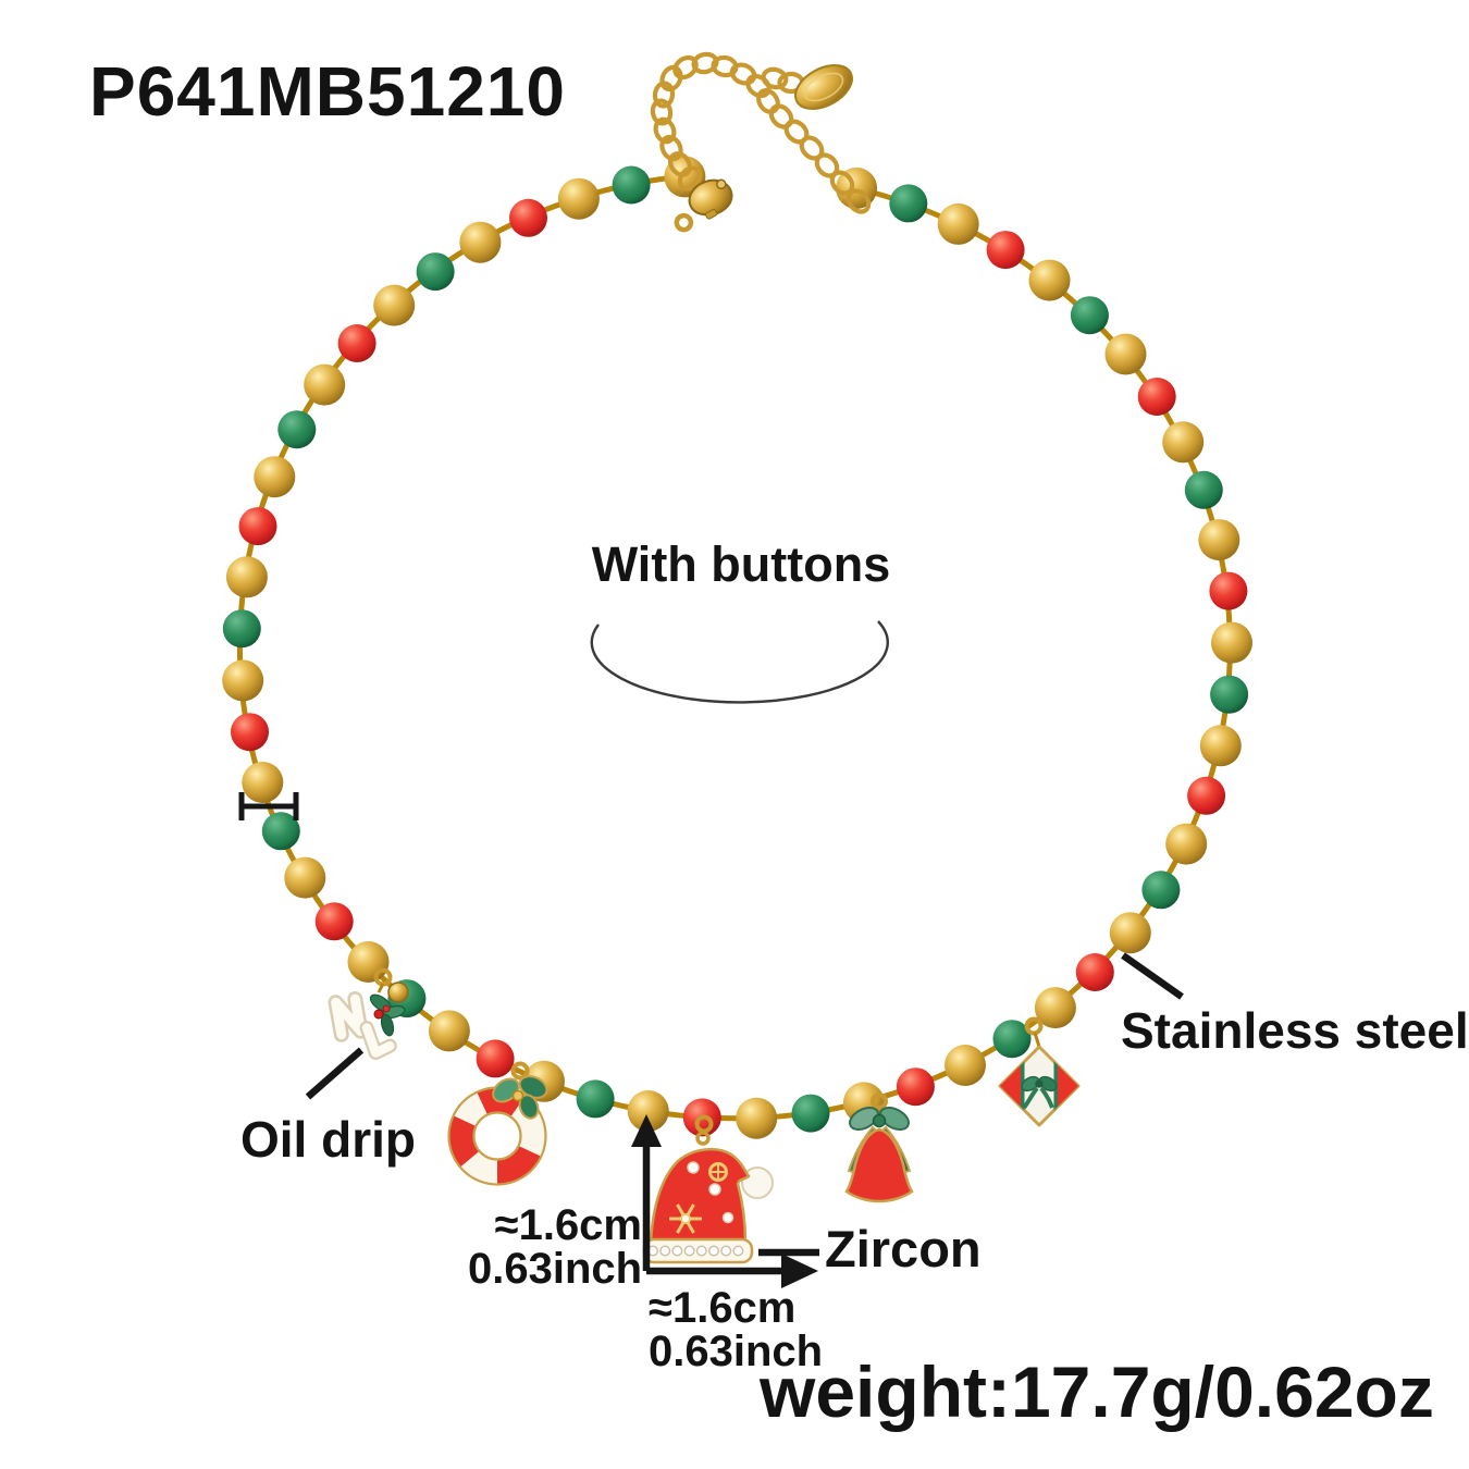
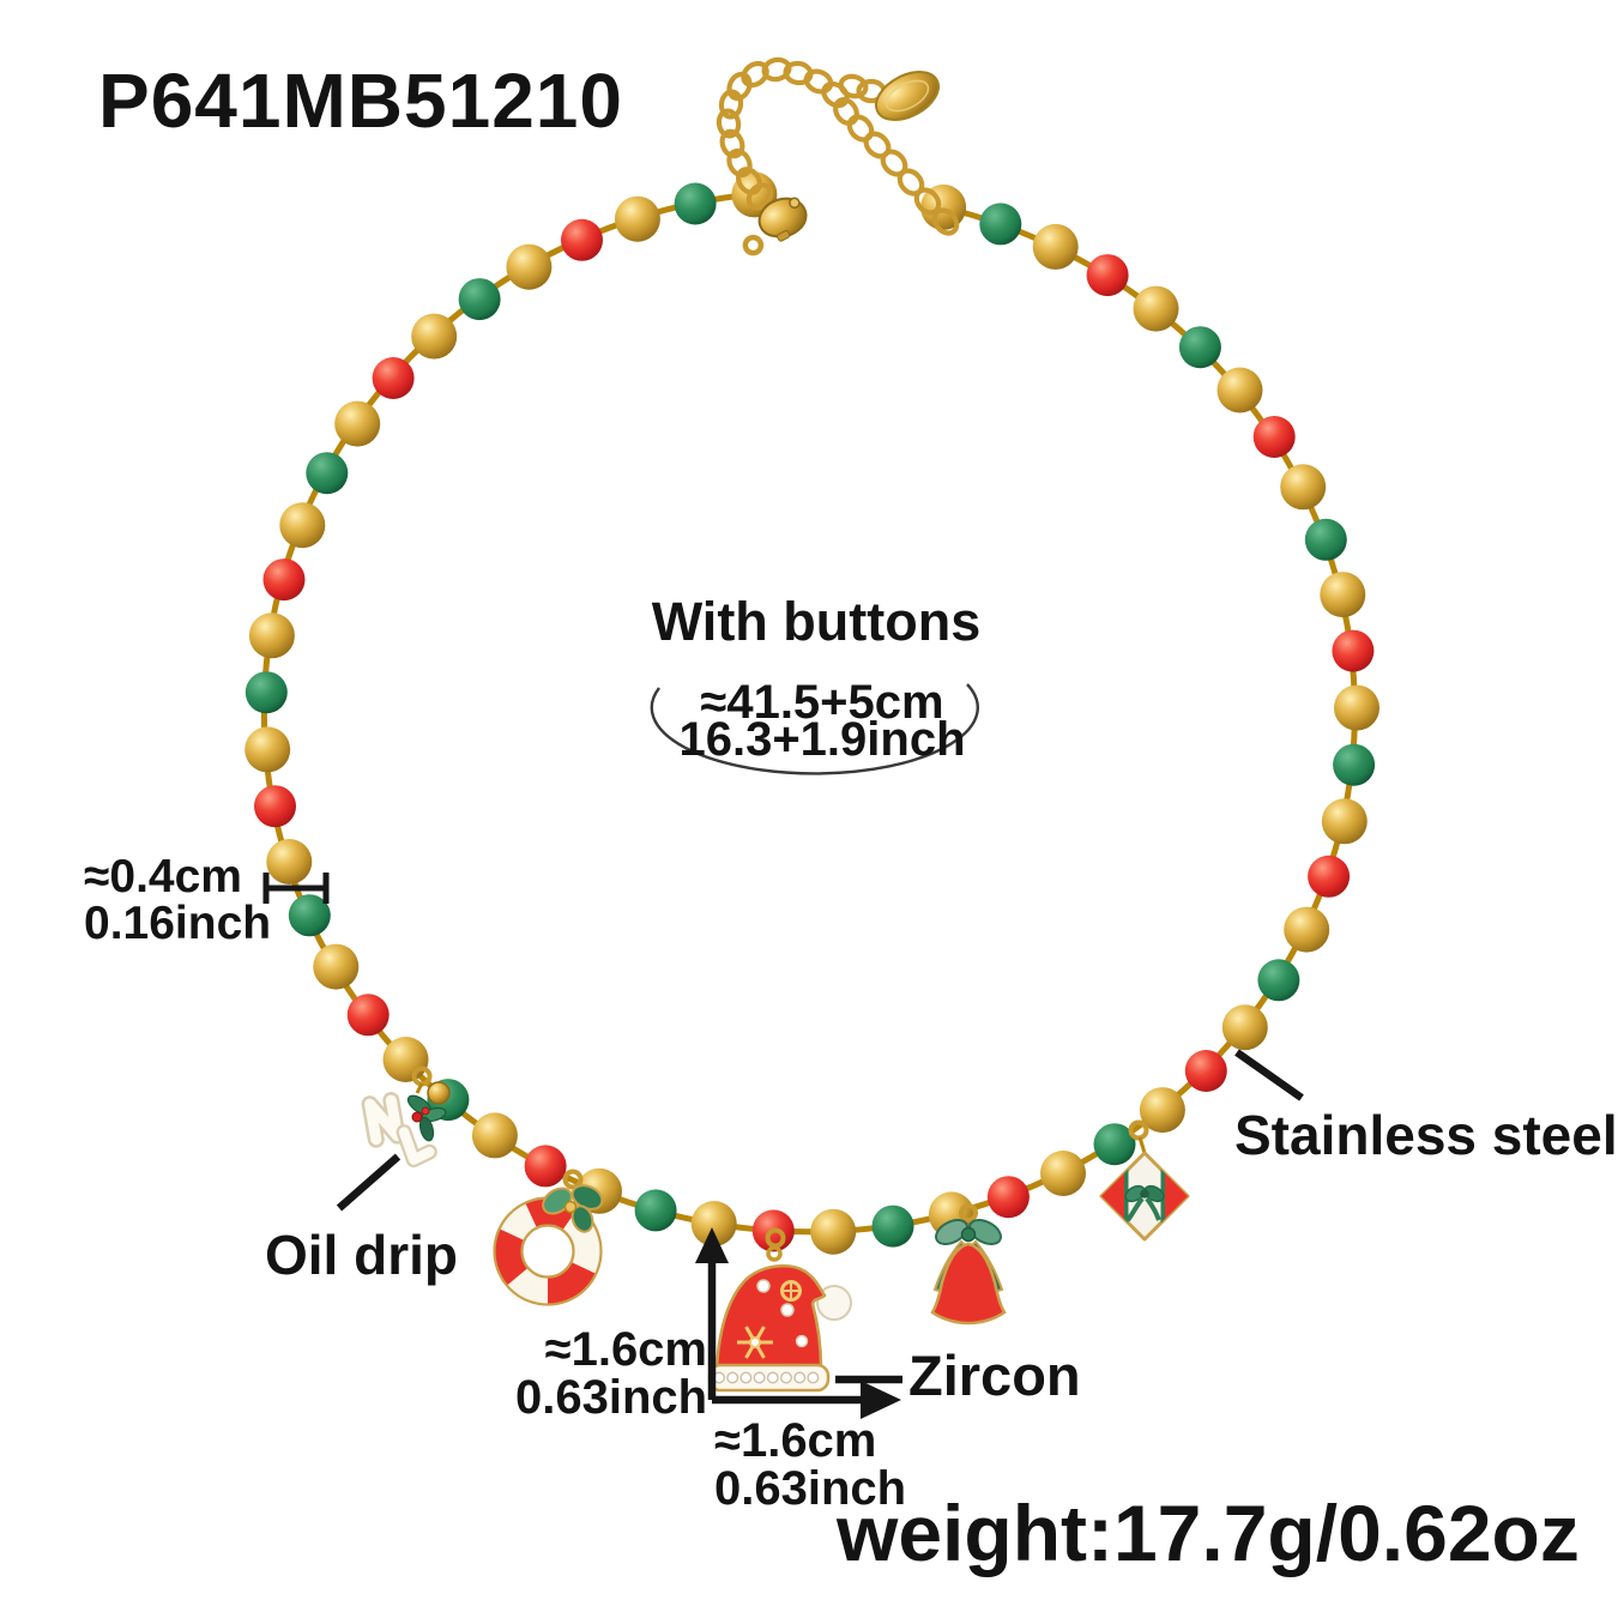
  P641MB51210
  With buttons
+ ≈41.5+5cm
+ 16.3+1.9inch
+ ≈0.4cm
+ 0.16inch
  Oil drip
  Stainless steel
  Zircon
  ≈1.6cm
  0.63inch
  ≈1.6cm
  0.63inch
  weight:17.7g/0.62oz
